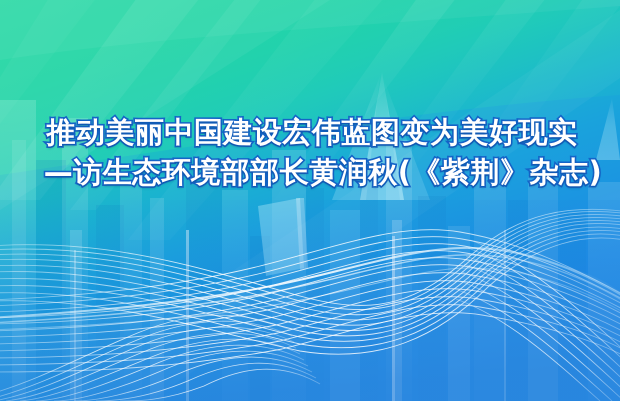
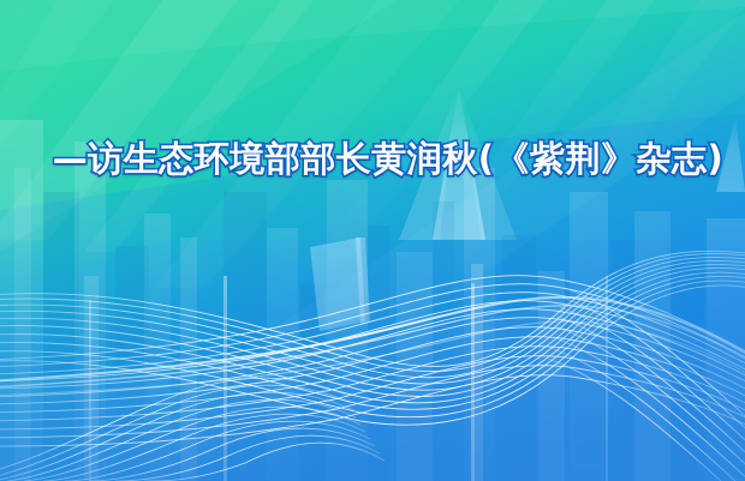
- 推动美丽中国建设宏伟蓝图变为美好现实
  —访生态环境部部长黄润秋(《紫荆》杂志)
